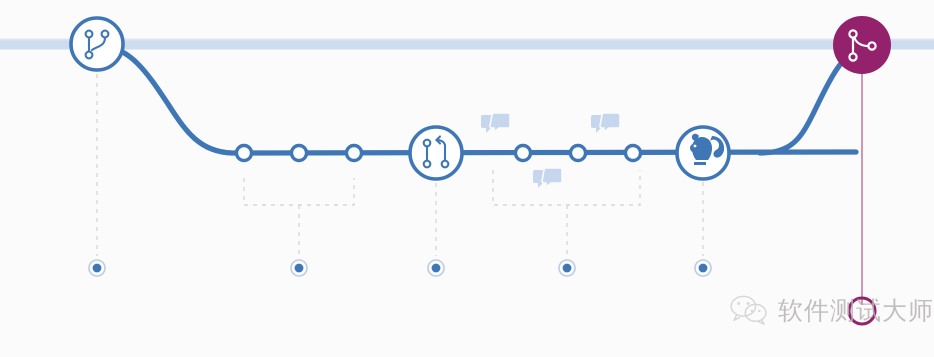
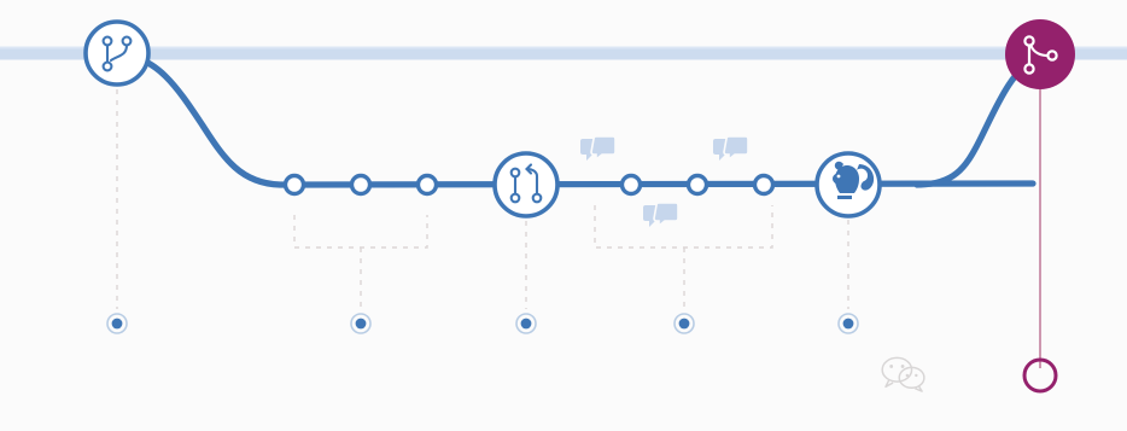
- 软件测试大师
